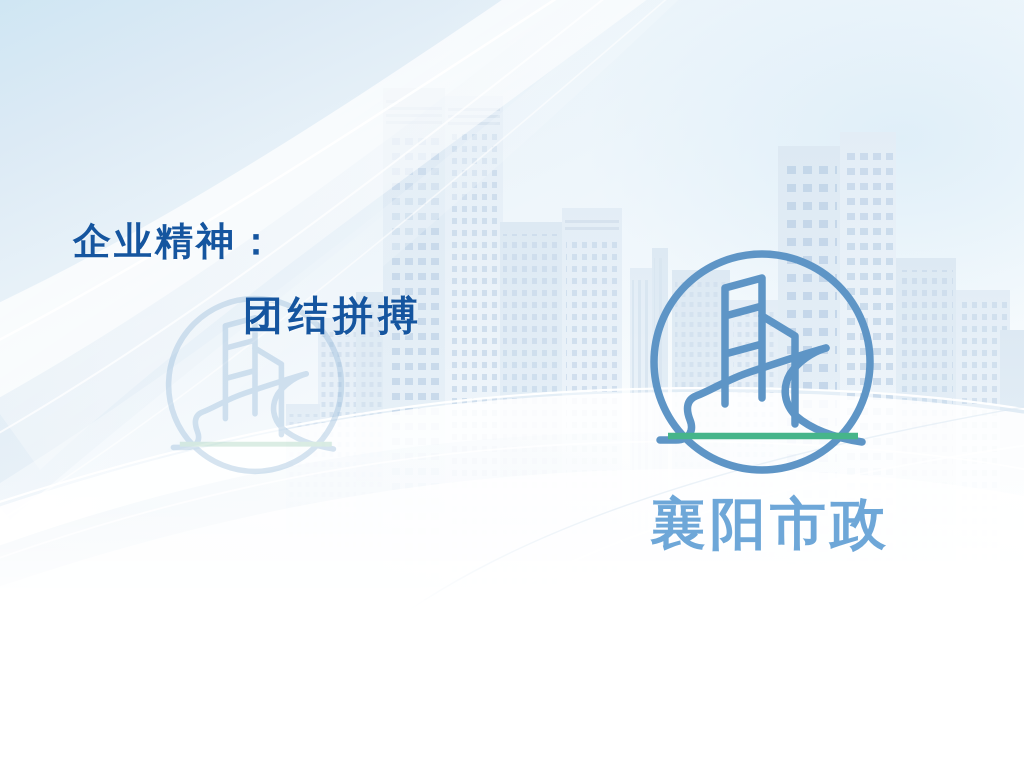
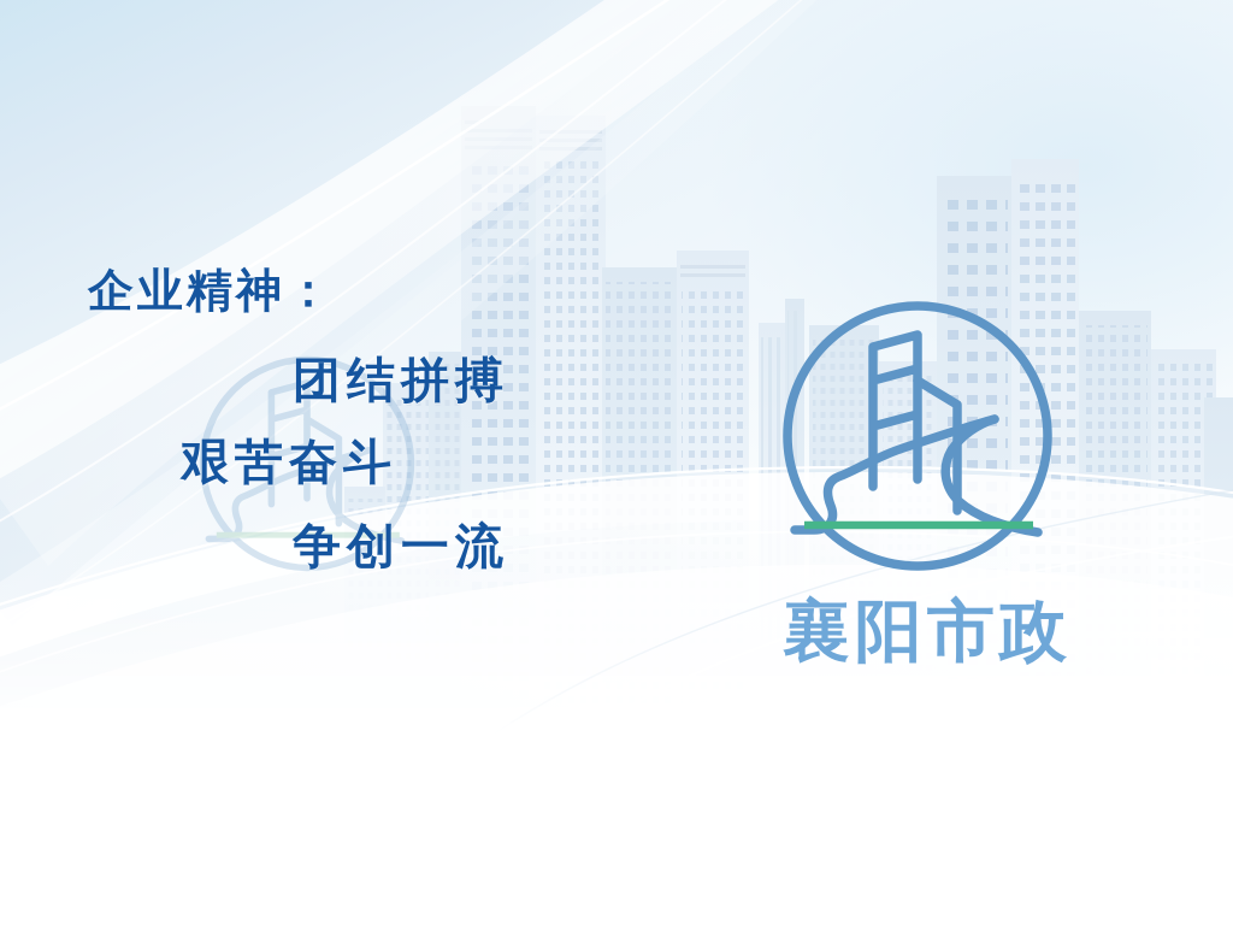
  企业精神：
  团结拼搏
+ 艰苦奋斗
+ 争创一流
  襄阳市政
